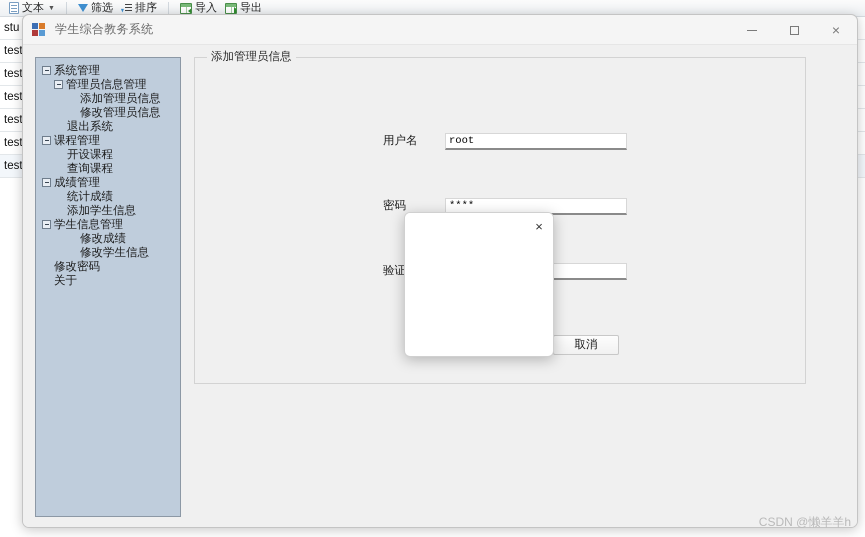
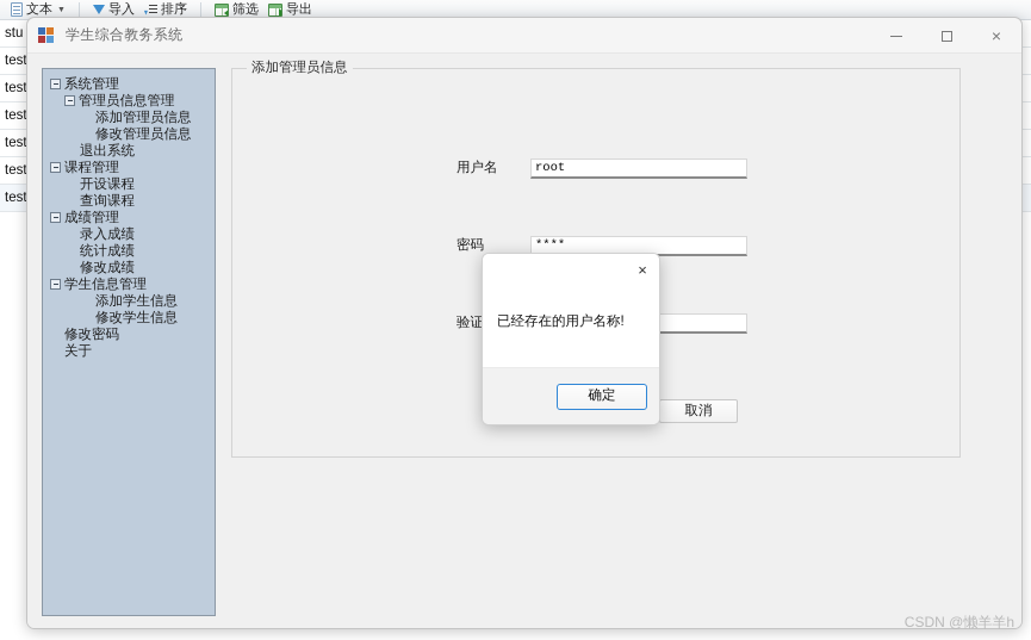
  文本
- 筛选
+ 导入
  排序
- 导入
+ 筛选
  导出
  stu
  test
  test
  test
  test
  test
  test
  学生综合教务系统
  ×
  系统管理
  管理员信息管理
  添加管理员信息
  修改管理员信息
  退出系统
  课程管理
  开设课程
  查询课程
  成绩管理
+ 录入成绩
  统计成绩
- 添加学生信息
+ 修改成绩
  学生信息管理
- 修改成绩
+ 添加学生信息
  修改学生信息
  修改密码
  关于
  添加管理员信息
  用户名
  root
  密码
  ****
  取消
  ×
+ 已经存在的用户名称!
+ 确定
  CSDN @懒羊羊h
